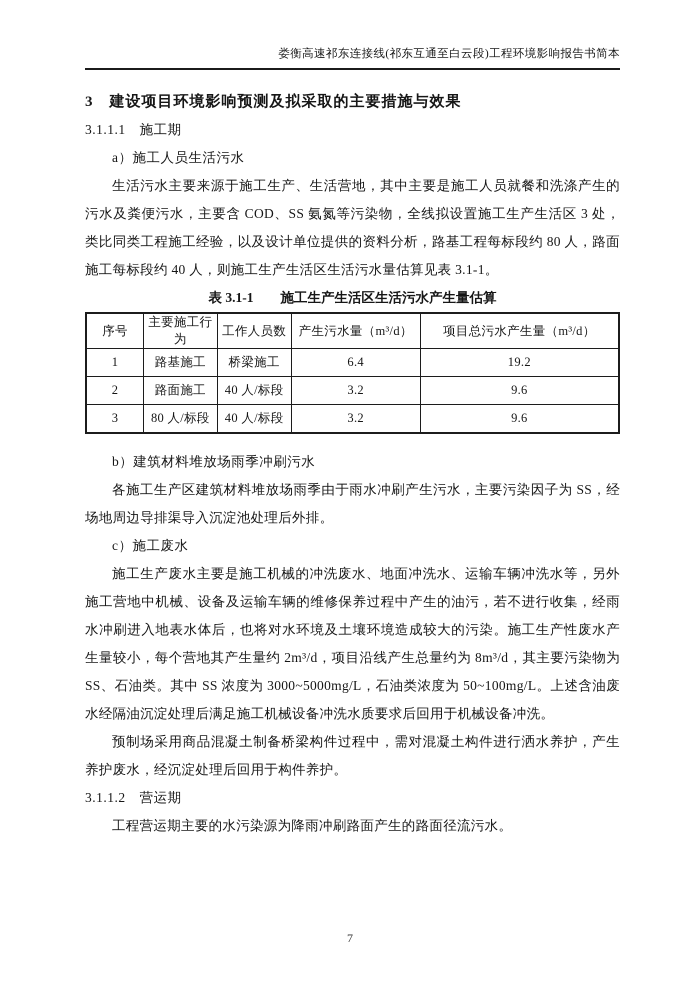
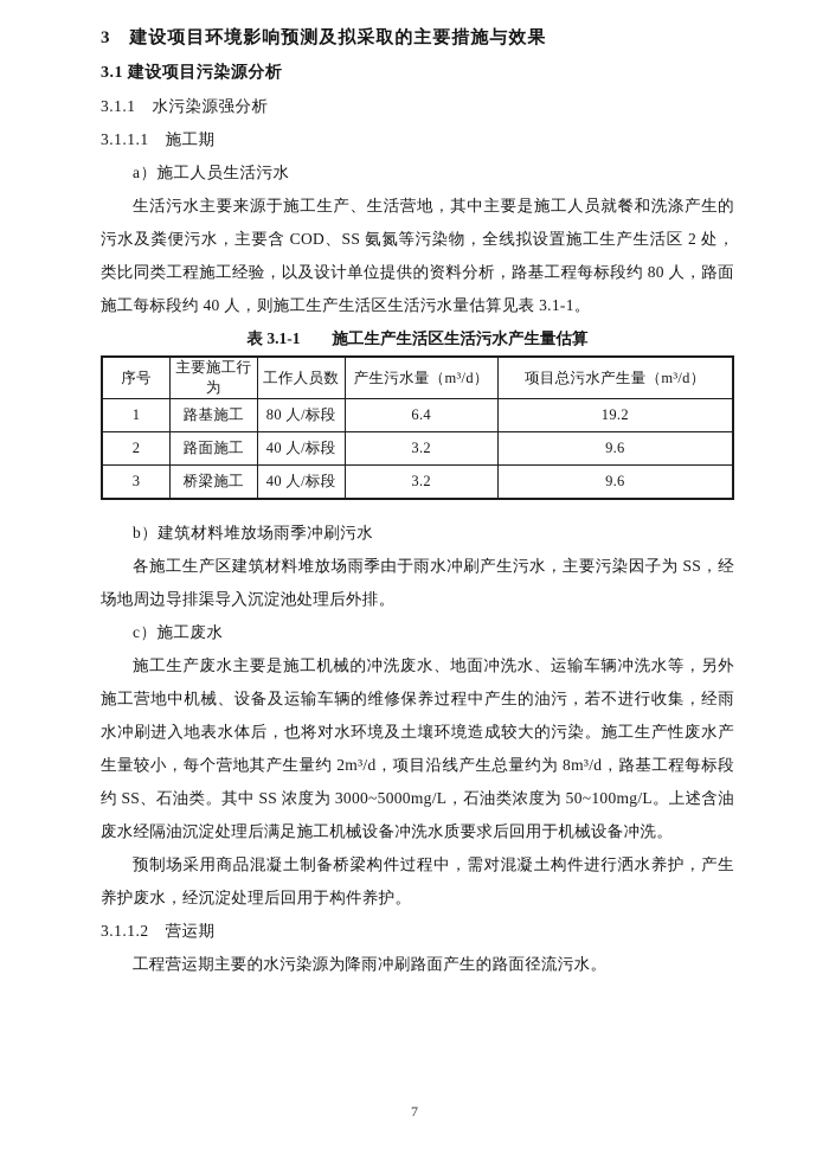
- 娄衡高速祁东连接线(祁东互通至白云段)工程环境影响报告书简本
  3 建设项目环境影响预测及拟采取的主要措施与效果
+ 3.1 建设项目污染源分析
+ 3.1.1 水污染源强分析
  3.1.1.1 施工期
  a）施工人员生活污水
- 生活污水主要来源于施工生产、生活营地，其中主要是施工人员就餐和洗涤产生的污水及粪便污水，主要含 COD、SS 氨氮等污染物，全线拟设置施工生产生活区 3 处，类比同类工程施工经验，以及设计单位提供的资料分析，路基工程每标段约 80 人，路面施工每标段约 40 人，则施工生产生活区生活污水量估算见表 3.1-1。
+ 生活污水主要来源于施工生产、生活营地，其中主要是施工人员就餐和洗涤产生的污水及粪便污水，主要含 COD、SS 氨氮等污染物，全线拟设置施工生产生活区 2 处，类比同类工程施工经验，以及设计单位提供的资料分析，路基工程每标段约 80 人，路面施工每标段约 40 人，则施工生产生活区生活污水量估算见表 3.1-1。
  表 3.1-1 施工生产生活区生活污水产生量估算
  序号	主要施工行为	工作人员数	产生污水量（m³/d）	项目总污水产生量（m³/d）
- 1	路基施工	桥梁施工	6.4	19.2
+ 1	路基施工	80 人/标段	6.4	19.2
  2	路面施工	40 人/标段	3.2	9.6
- 3	80 人/标段	40 人/标段	3.2	9.6
+ 3	桥梁施工	40 人/标段	3.2	9.6
  b）建筑材料堆放场雨季冲刷污水
  各施工生产区建筑材料堆放场雨季由于雨水冲刷产生污水，主要污染因子为 SS，经场地周边导排渠导入沉淀池处理后外排。
  c）施工废水
- 施工生产废水主要是施工机械的冲洗废水、地面冲洗水、运输车辆冲洗水等，另外施工营地中机械、设备及运输车辆的维修保养过程中产生的油污，若不进行收集，经雨水冲刷进入地表水体后，也将对水环境及土壤环境造成较大的污染。施工生产性废水产生量较小，每个营地其产生量约 2m³/d，项目沿线产生总量约为 8m³/d，其主要污染物为 SS、石油类。其中 SS 浓度为 3000~5000mg/L，石油类浓度为 50~100mg/L。上述含油废水经隔油沉淀处理后满足施工机械设备冲洗水质要求后回用于机械设备冲洗。
+ 施工生产废水主要是施工机械的冲洗废水、地面冲洗水、运输车辆冲洗水等，另外施工营地中机械、设备及运输车辆的维修保养过程中产生的油污，若不进行收集，经雨水冲刷进入地表水体后，也将对水环境及土壤环境造成较大的污染。施工生产性废水产生量较小，每个营地其产生量约 2m³/d，项目沿线产生总量约为 8m³/d，路基工程每标段约 SS、石油类。其中 SS 浓度为 3000~5000mg/L，石油类浓度为 50~100mg/L。上述含油废水经隔油沉淀处理后满足施工机械设备冲洗水质要求后回用于机械设备冲洗。
  预制场采用商品混凝土制备桥梁构件过程中，需对混凝土构件进行洒水养护，产生养护废水，经沉淀处理后回用于构件养护。
  3.1.1.2 营运期
  工程营运期主要的水污染源为降雨冲刷路面产生的路面径流污水。
  7
